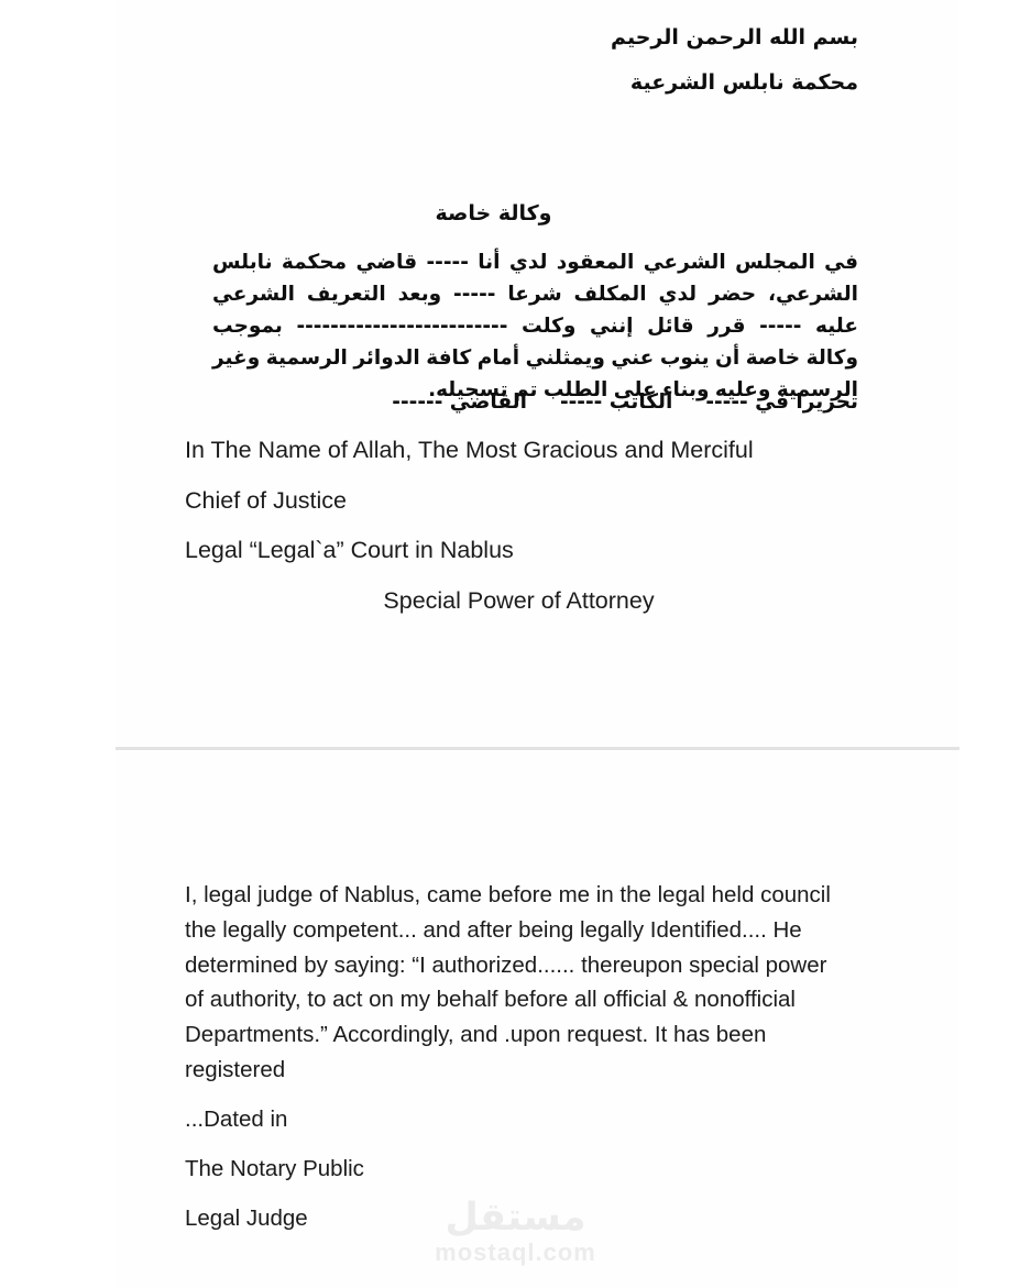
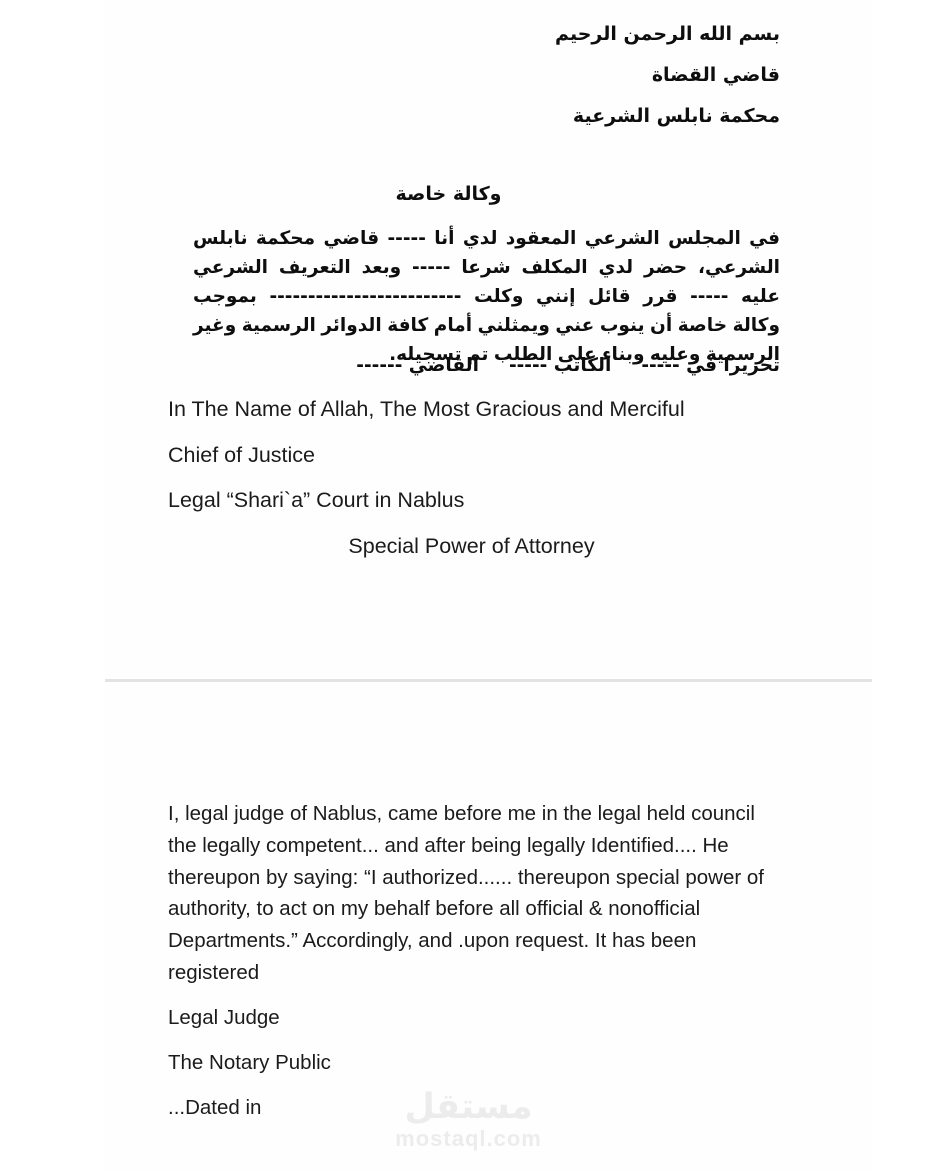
  بسم الله الرحمن الرحيم
+ قاضي القضاة
  محكمة نابلس الشرعية
  وكالة خاصة
  في المجلس الشرعي المعقود لدي أنا ----- قاضي محكمة نابلس الشرعي، حضر لدي المكلف شرعا ----- وبعد التعريف الشرعي عليه ----- قرر قائل إنني وكلت ------------------------- بموجب وكالة خاصة أن ينوب عني ويمثلني أمام كافة الدوائر الرسمية وغير الرسمية وعليه وبناء على الطلب تم تسجيله.
  تحريرا في -----
  الكاتب -----
  القاضي ------
  In The Name of Allah, The Most Gracious and Merciful
  Chief of Justice
- Legal “Legal`a” Court in Nablus
+ Legal “Shari`a” Court in Nablus
  Special Power of Attorney
- I, legal judge of Nablus, came before me in the legal held council the legally competent... and after being legally Identified.... He determined by saying: “I authorized...... thereupon special power of authority, to act on my behalf before all official & nonofficial Departments.” Accordingly, and .upon request. It has been registered
+ I, legal judge of Nablus, came before me in the legal held council the legally competent... and after being legally Identified.... He thereupon by saying: “I authorized...... thereupon special power of authority, to act on my behalf before all official & nonofficial Departments.” Accordingly, and .upon request. It has been registered
- ...Dated in
+ Legal Judge
  The Notary Public
- Legal Judge
+ ...Dated in
